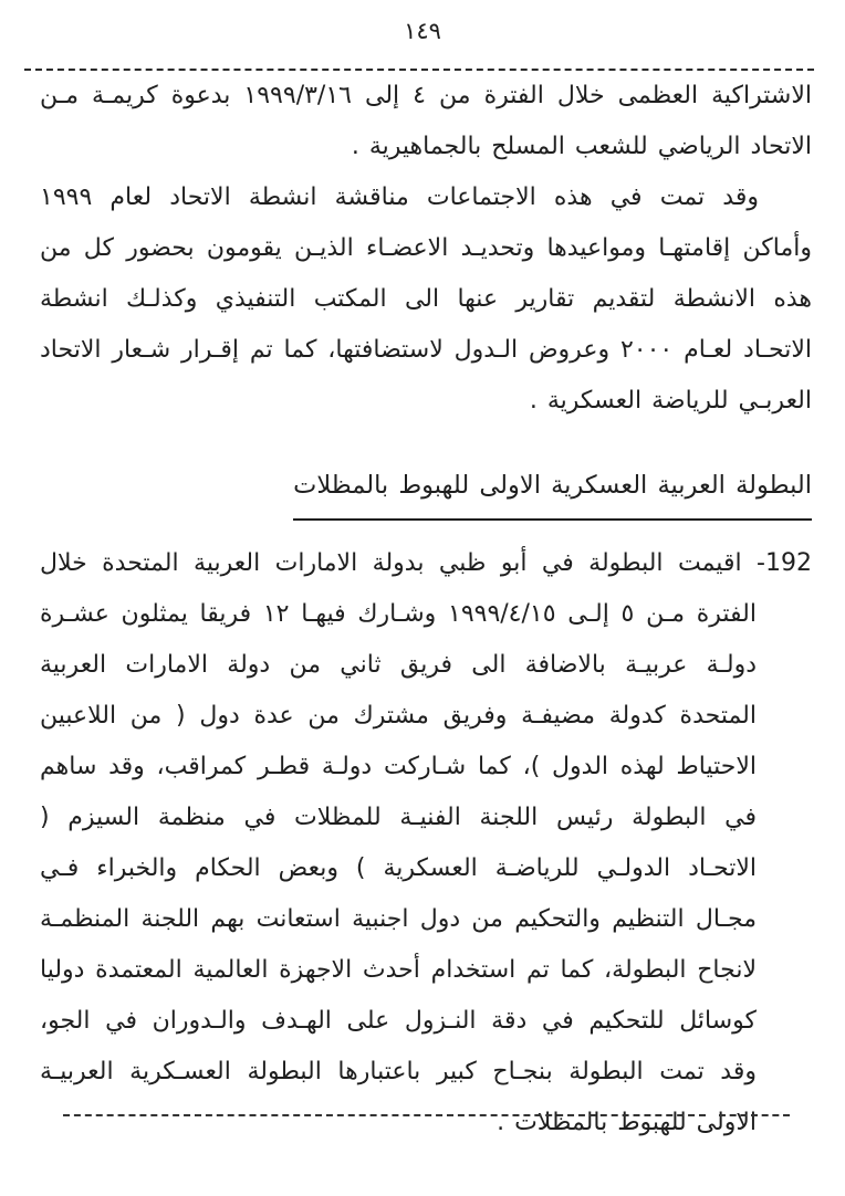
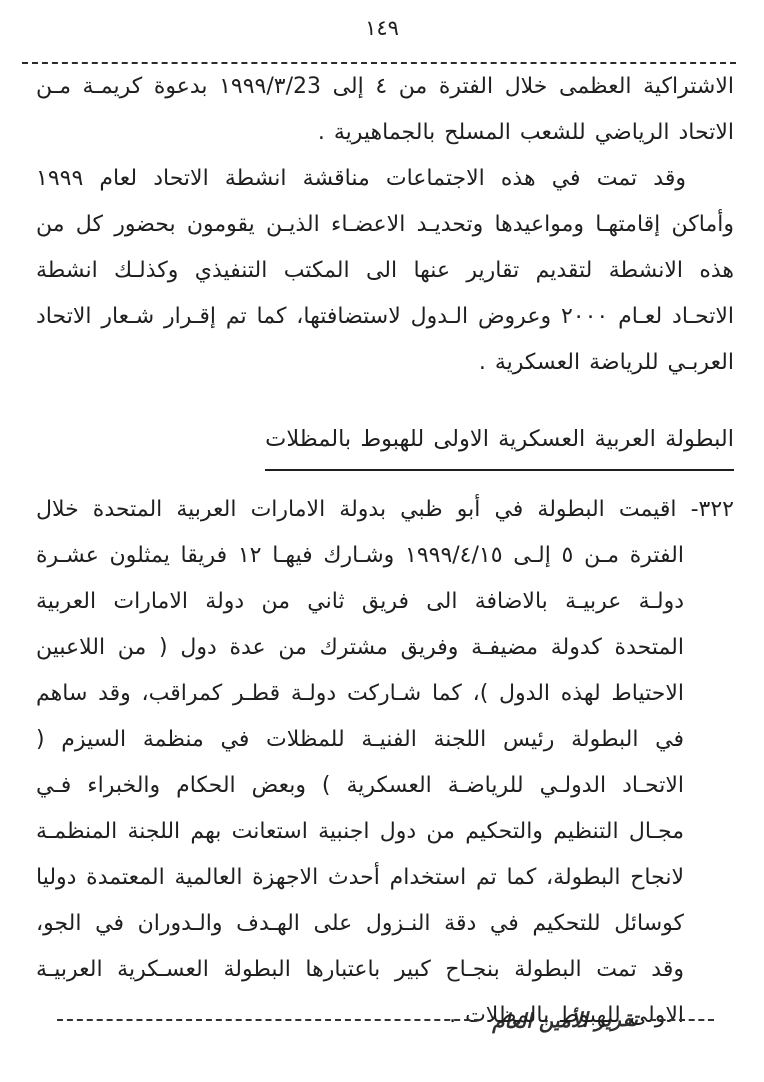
  ١٤٩
- الاشتراكية العظمى خلال الفترة من ٤ إلى ١٩٩٩/٣/١٦ بدعوة كريمـة مـن الاتحاد الرياضي للشعب المسلح بالجماهيرية .
+ الاشتراكية العظمى خلال الفترة من ٤ إلى ١٩٩٩/٣/23 بدعوة كريمـة مـن الاتحاد الرياضي للشعب المسلح بالجماهيرية .
  وقد تمت في هذه الاجتماعات مناقشة انشطة الاتحاد لعام ١٩٩٩ وأماكن إقامتهـا ومواعيدها وتحديـد الاعضـاء الذيـن يقومون بحضور كل من هذه الانشطة لتقديم تقارير عنها الى المكتب التنفيذي وكذلـك انشطة الاتحـاد لعـام ٢٠٠٠ وعروض الـدول لاستضافتها، كما تم إقـرار شـعار الاتحاد العربـي للرياضة العسكرية .
  البطولة العربية العسكرية الاولى للهبوط بالمظلات
- 192- اقيمت البطولة في أبو ظبي بدولة الامارات العربية المتحدة خلال الفترة مـن ٥ إلـى ١٩٩٩/٤/١٥ وشـارك فيهـا ١٢ فريقا يمثلون عشـرة دولـة عربيـة بالاضافة الى فريق ثاني من دولة الامارات العربية المتحدة كدولة مضيفـة وفريق مشترك من عدة دول ( من اللاعبين الاحتياط لهذه الدول )، كما شـاركت دولـة قطـر كمراقب، وقد ساهم في البطولة رئيس اللجنة الفنيـة للمظلات في منظمة السيزم ( الاتحـاد الدولـي للرياضـة العسكرية ) وبعض الحكام والخبراء فـي مجـال التنظيم والتحكيم من دول اجنبية استعانت بهم اللجنة المنظمـة لانجاح البطولة، كما تم استخدام أحدث الاجهزة العالمية المعتمدة دوليا كوسائل للتحكيم في دقة النـزول على الهـدف والـدوران في الجو، وقد تمت البطولة بنجـاح كبير باعتبارها البطولة العسـكرية العربيـة الاولى للهبوط بالمظلات .
+ ٣٢٢- اقيمت البطولة في أبو ظبي بدولة الامارات العربية المتحدة خلال الفترة مـن ٥ إلـى ١٩٩٩/٤/١٥ وشـارك فيهـا ١٢ فريقا يمثلون عشـرة دولـة عربيـة بالاضافة الى فريق ثاني من دولة الامارات العربية المتحدة كدولة مضيفـة وفريق مشترك من عدة دول ( من اللاعبين الاحتياط لهذه الدول )، كما شـاركت دولـة قطـر كمراقب، وقد ساهم في البطولة رئيس اللجنة الفنيـة للمظلات في منظمة السيزم ( الاتحـاد الدولـي للرياضـة العسكرية ) وبعض الحكام والخبراء فـي مجـال التنظيم والتحكيم من دول اجنبية استعانت بهم اللجنة المنظمـة لانجاح البطولة، كما تم استخدام أحدث الاجهزة العالمية المعتمدة دوليا كوسائل للتحكيم في دقة النـزول على الهـدف والـدوران في الجو، وقد تمت البطولة بنجـاح كبير باعتبارها البطولة العسـكرية العربيـة الاولى للهبوط بالمظلات .
+ تقرير الأمين العام
